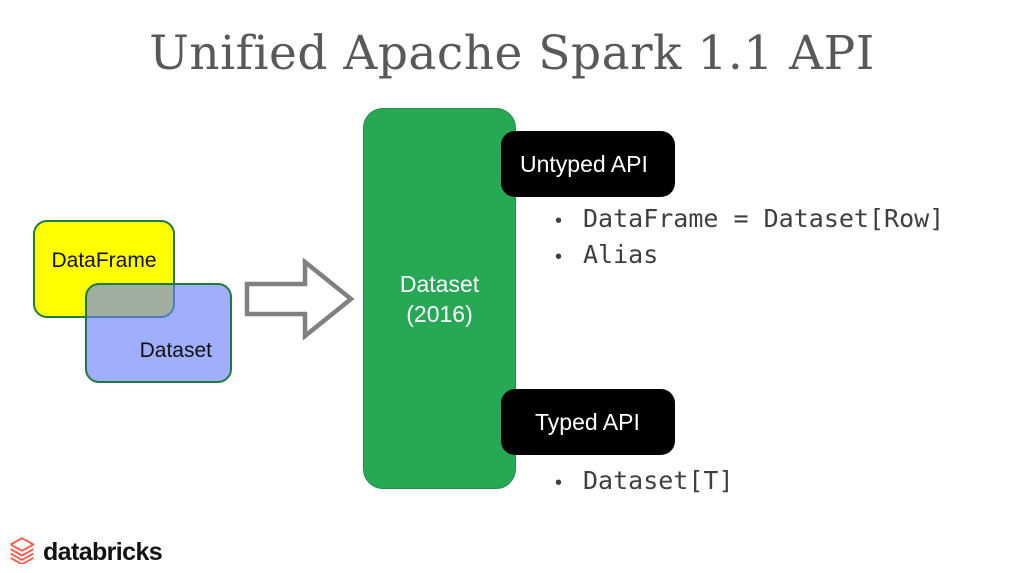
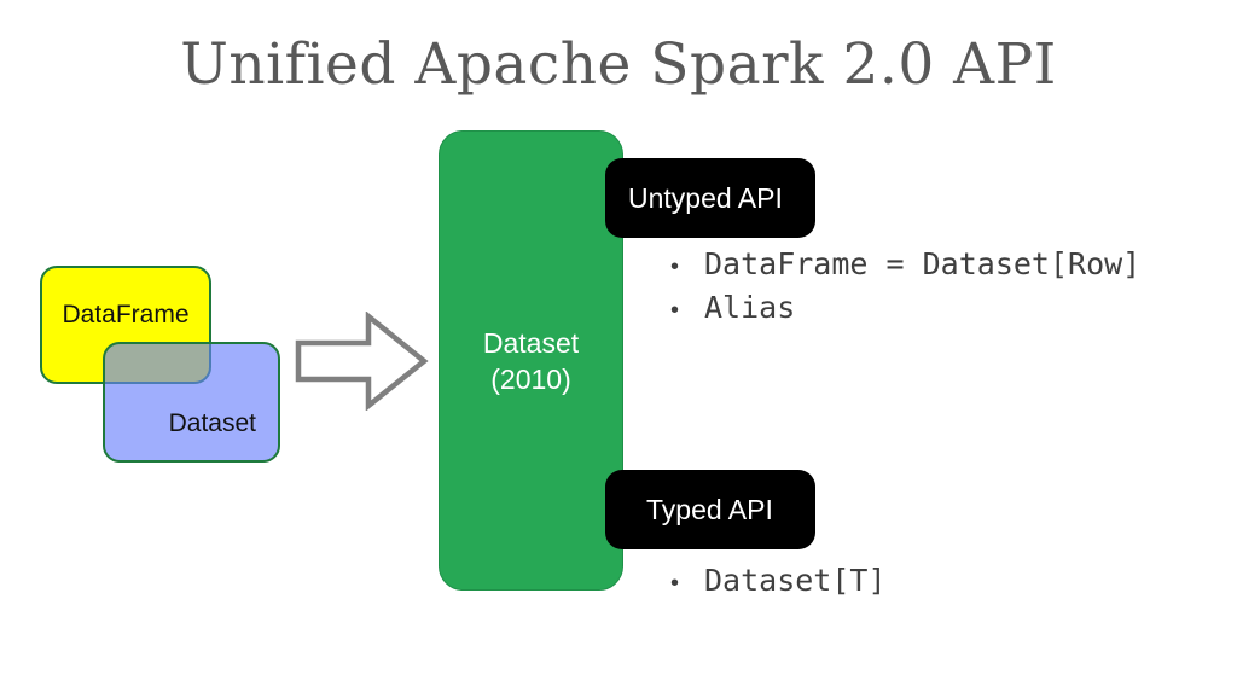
- Unified Apache Spark 1.1 API
+ Unified Apache Spark 2.0 API
  DataFrame
  Dataset
  Dataset
- (2016)
+ (2010)
  Untyped API
  •
  DataFrame = Dataset[Row]
  •
  Alias
  Typed API
  •
  Dataset[T]
- databricks
